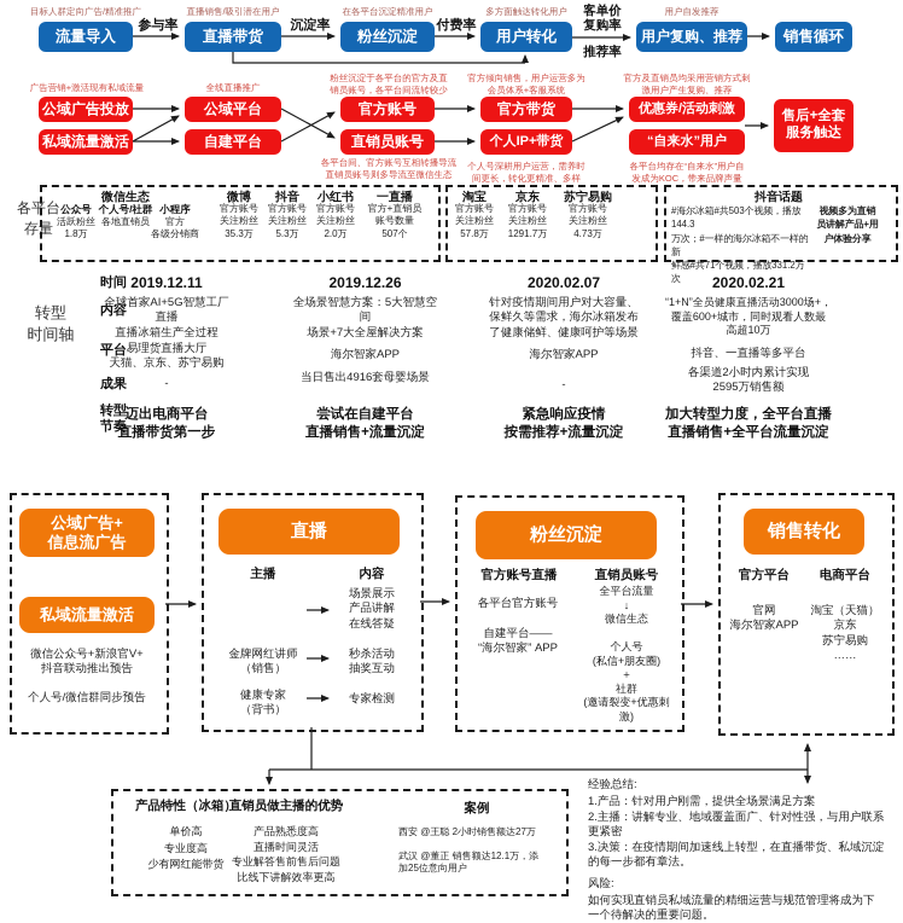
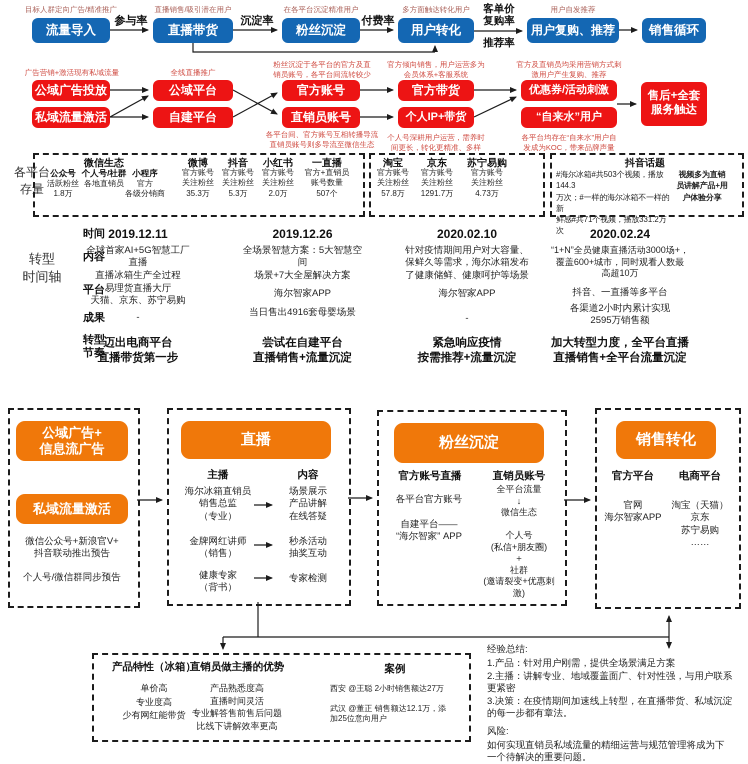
  目标人群定向广告/精准推广
  直播销售/吸引潜在用户
  在各平台沉淀精准用户
  多方面触达转化用户
  用户自发推荐
  流量导入
  直播带货
  粉丝沉淀
  用户转化
  用户复购、推荐
  销售循环
  参与率
  沉淀率
  付费率
  客单价
  复购率
  推荐率
  广告营销+激活现有私域流量
  全线直播推广
  粉丝沉淀于各平台的官方及直
  销员账号，各平台间流转较少
  官方倾向销售，用户运营多为
  会员体系+客服系统
  官方及直销员均采用营销方式刺
  激用户产生复购、推荐
  公域广告投放
  私域流量激活
  公域平台
  自建平台
  官方账号
  直销员账号
  官方带货
  个人IP+带货
  优惠券/活动刺激
  “自来水”用户
  售后+全套
  服务触达
  各平台间、官方账号互相转播导流
  直销员账号则多导流至微信生态
  个人号深耕用户运营，需养时
  间更长，转化更精准、多样
  各平台均存在“自来水”用户自
  发成为KOC，带来品牌声量
  各平台
  存量
  微信生态
  公众号
  活跃粉丝
  1.8万
  个人号/社群
  各地直销员
  小程序
  官方
  各级分销商
  微博
  官方账号
  关注粉丝
  35.3万
  抖音
  官方账号
  关注粉丝
  5.3万
  小红书
  官方账号
  关注粉丝
  2.0万
  一直播
  官方+直销员
  账号数量
  507个
  淘宝
  官方账号
  关注粉丝
  57.8万
  京东
  官方账号
  关注粉丝
  1291.7万
  苏宁易购
  官方账号
  关注粉丝
  4.73万
  抖音话题
  #海尔冰箱#共503个视频，播放144.3
  万次；#一样的海尔冰箱不一样的新
  鲜感#共71个视频，播放331.2万次
  视频多为直销
  员讲解产品+用
  户体验分享
  转型
  时间轴
  时间
  内容
  平台
  成果
  转型
  节奏
  2019.12.11
  全球首家AI+5G智慧工厂直播
  直播冰箱生产全过程
  易理货直播大厅
  天猫、京东、苏宁易购
  -
  迈出电商平台
  直播带货第一步
  2019.12.26
  全场景智慧方案：5大智慧空间
  场景+7大全屋解决方案
  海尔智家APP
  当日售出4916套母婴场景
  尝试在自建平台
  直播销售+流量沉淀
- 2020.02.07
+ 2020.02.10
  针对疫情期间用户对大容量、
  保鲜久等需求，海尔冰箱发布
  了健康储鲜、健康呵护等场景
  海尔智家APP
  -
  紧急响应疫情
  按需推荐+流量沉淀
- 2020.02.21
+ 2020.02.24
  “1+N”全员健康直播活动3000场+，
  覆盖600+城市，同时观看人数最
  高超10万
  抖音、一直播等多平台
  各渠道2小时内累计实现
  2595万销售额
  加大转型力度，全平台直播
  直播销售+全平台流量沉淀
  公域广告+
  信息流广告
  私域流量激活
  微信公众号+新浪官V+
  抖音联动推出预告
  个人号/微信群同步预告
  直播
  主播
  内容
+ 海尔冰箱直销员
+ 销售总监
+ （专业）
  场景展示
  产品讲解
  在线答疑
  金牌网红讲师
  （销售）
  秒杀活动
  抽奖互动
  健康专家
  （背书）
  专家检测
  粉丝沉淀
  官方账号直播
  直销员账号
  各平台官方账号
  自建平台——
  “海尔智家” APP
  全平台流量
  ↓
  微信生态
  个人号
  (私信+朋友圈)
  ＋
  社群
  (邀请裂变+优惠刺激)
  销售转化
  官方平台
  电商平台
  官网
  海尔智家APP
  淘宝（天猫）
  京东
  苏宁易购
  ……
  产品特性（冰箱）
  单价高
  专业度高
  少有网红能带货
  直销员做主播的优势
  产品熟悉度高
  直播时间灵活
  专业解答售前售后问题
  比线下讲解效率更高
  案例
  西安 @王聪 2小时销售额达27万
  武汉 @董正 销售额达12.1万，添
  加25位意向用户
  经验总结:
  1.产品：针对用户刚需，提供全场景满足方案
  2.主播：讲解专业、地域覆盖面广、针对性强，与用户联系
  更紧密
  3.决策：在疫情期间加速线上转型，在直播带货、私域沉淀
  的每一步都有章法。
  风险:
  如何实现直销员私域流量的精细运营与规范管理将成为下
  一个待解决的重要问题。
